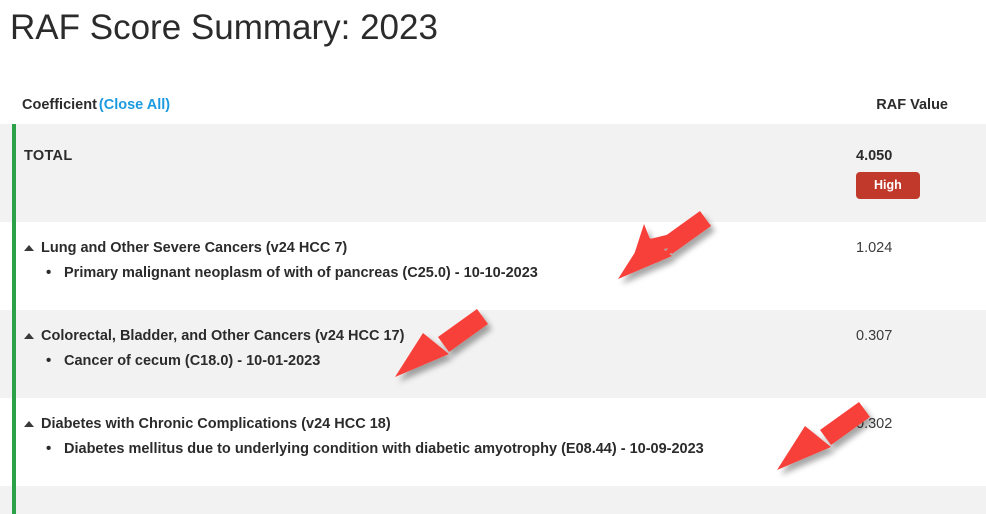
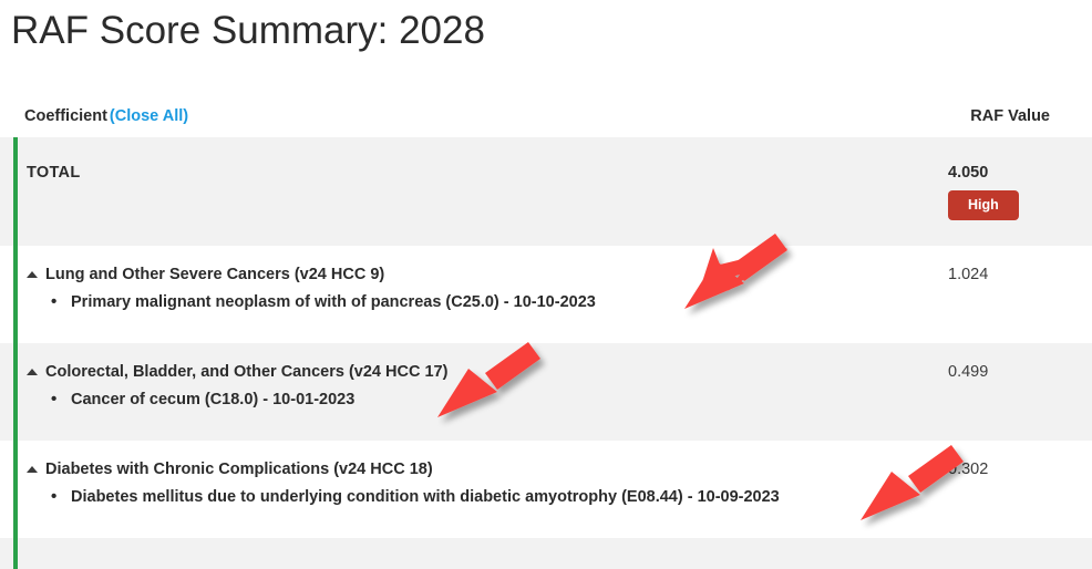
- RAF Score Summary: 2023
+ RAF Score Summary: 2028
  Coefficient (Close All)
  RAF Value
  TOTAL
  4.050
  High
- Lung and Other Severe Cancers (v24 HCC 7)
+ Lung and Other Severe Cancers (v24 HCC 9)
  Primary malignant neoplasm of with of pancreas (C25.0) - 10-10-2023
  1.024
  Colorectal, Bladder, and Other Cancers (v24 HCC 17)
  Cancer of cecum (C18.0) - 10-01-2023
- 0.307
+ 0.499
  Diabetes with Chronic Complications (v24 HCC 18)
  Diabetes mellitus due to underlying condition with diabetic amyotrophy (E08.44) - 10-09-2023
  .302
